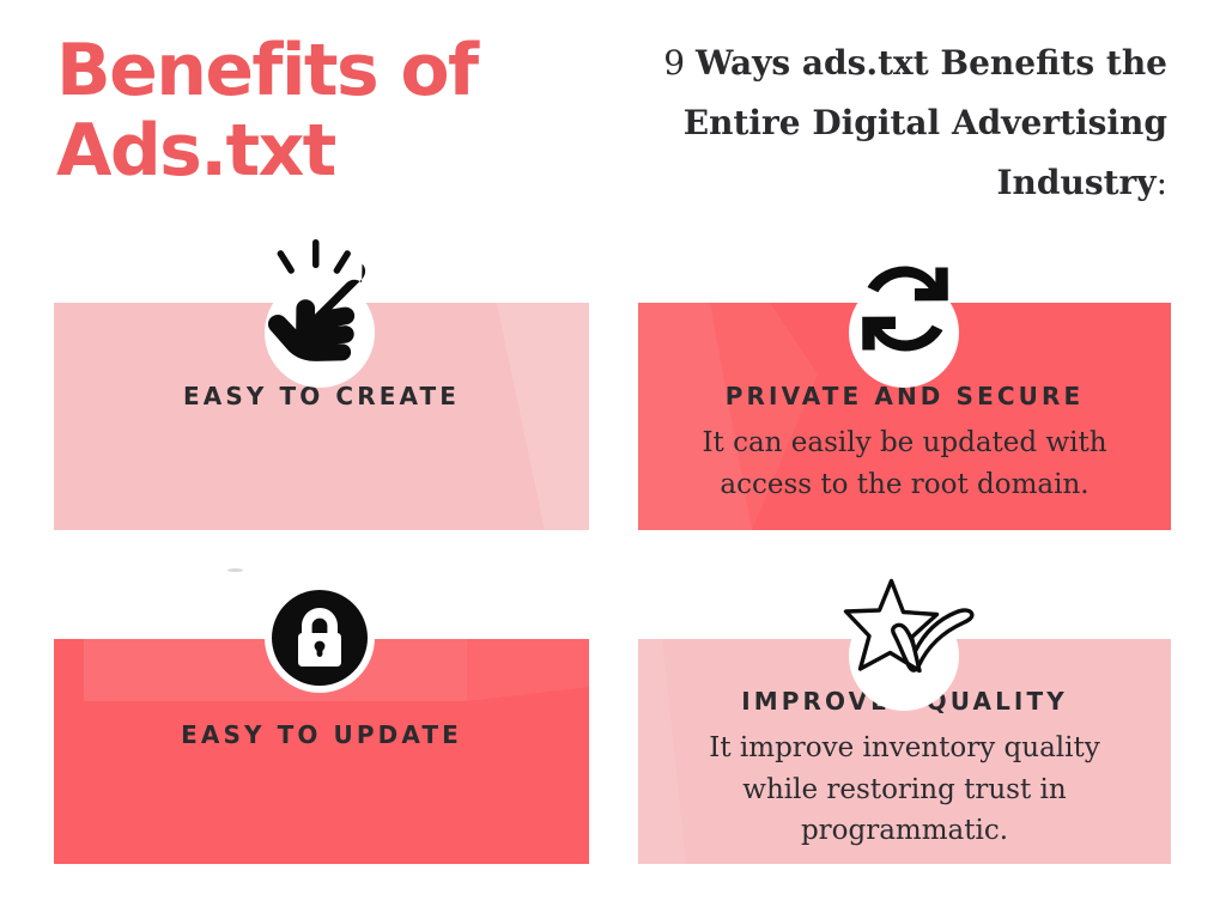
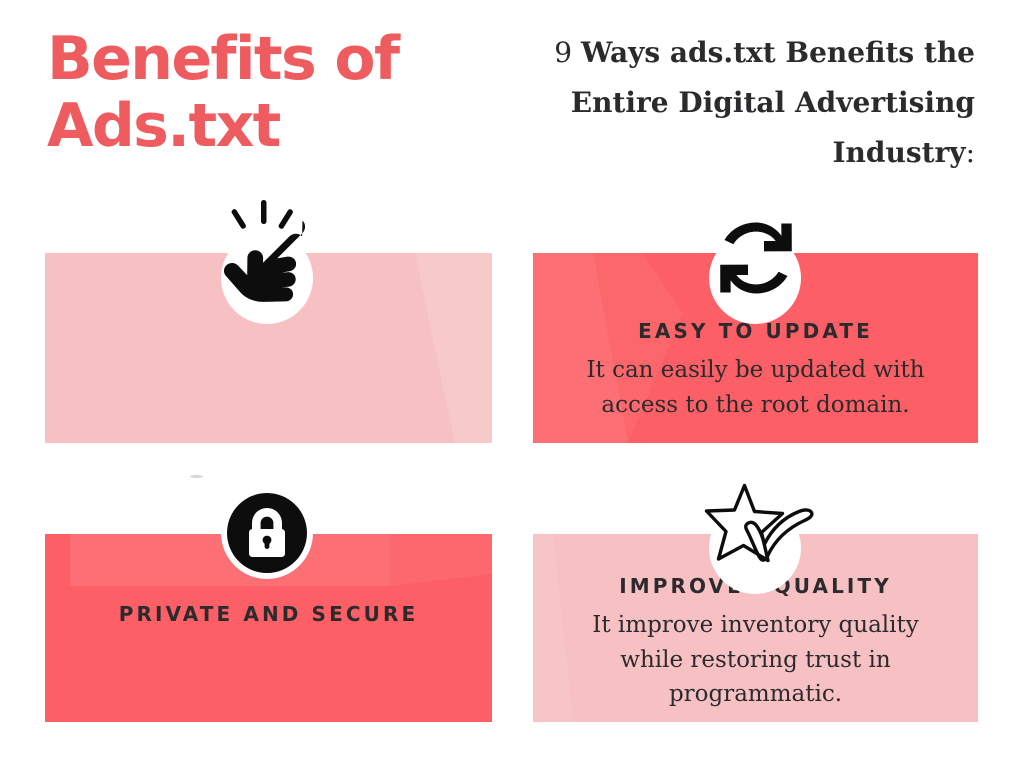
  Benefits of
  Ads.txt
  9 Ways ads.txt Benefits the Entire Digital Advertising Industry:
- EASY TO CREATE
- PRIVATE AND SECURE
+ EASY TO UPDATE
  It can easily be updated with
  access to the root domain.
- EASY TO UPDATE
+ PRIVATE AND SECURE
  IMPROV QUALITY
  It improve inventory quality
  while restoring trust in
  programmatic.
